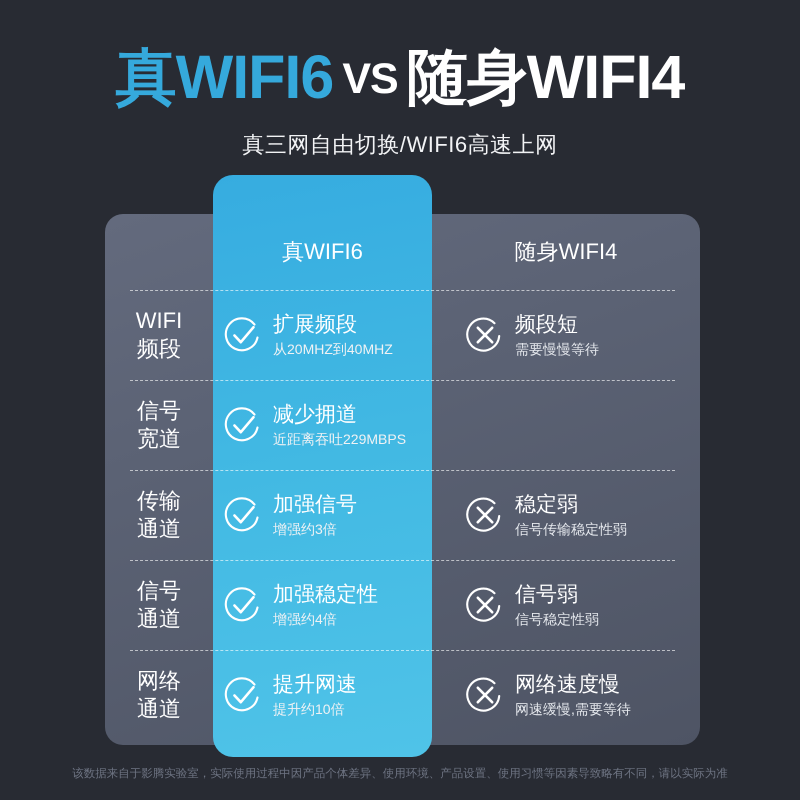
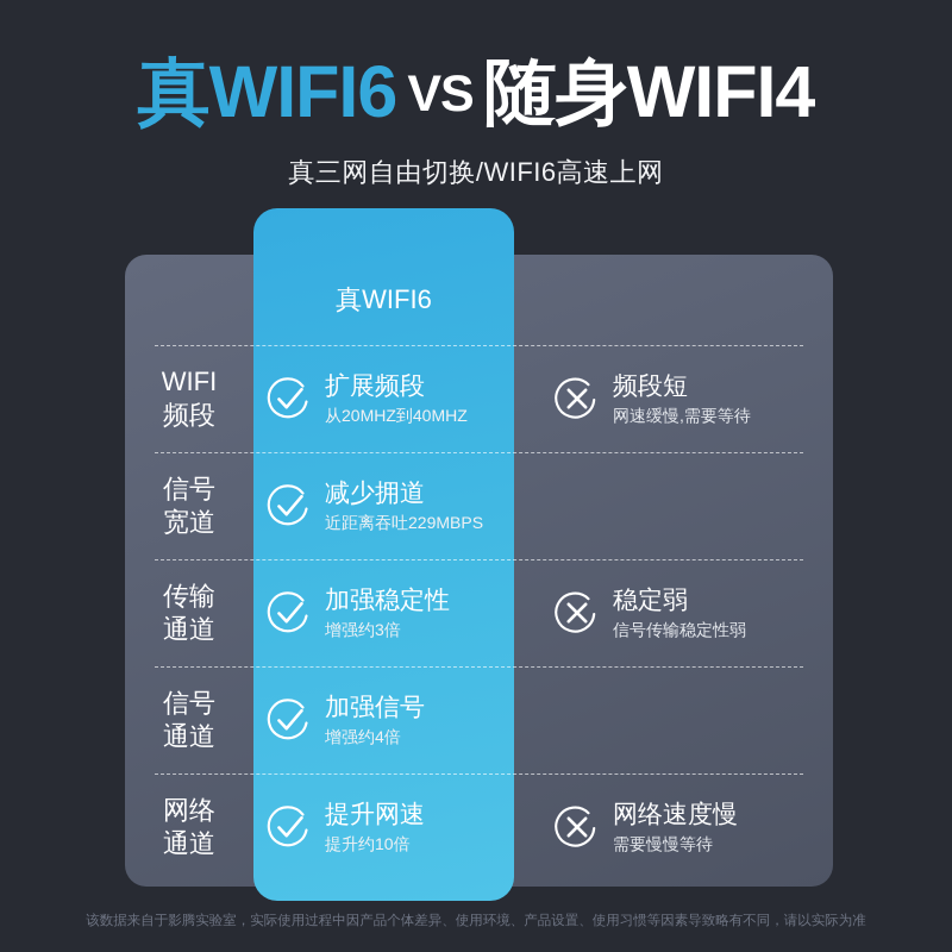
  真WIFI6 VS 随身WIFI4
  真三网自由切换/WIFI6高速上网
  真WIFI6
- 随身WIFI4
  WIFI
  频段
  扩展频段
  从20MHZ到40MHZ
  频段短
- 需要慢慢等待
+ 网速缓慢,需要等待
  信号
  宽道
  减少拥道
  近距离吞吐229MBPS
  传输
  通道
- 加强信号
+ 加强稳定性
  增强约3倍
  稳定弱
  信号传输稳定性弱
  信号
  通道
- 加强稳定性
+ 加强信号
  增强约4倍
- 信号弱
- 信号稳定性弱
  网络
  通道
  提升网速
  提升约10倍
  网络速度慢
- 网速缓慢,需要等待
+ 需要慢慢等待
  该数据来自于影腾实验室，实际使用过程中因产品个体差异、使用环境、产品设置、使用习惯等因素导致略有不同，请以实际为准
